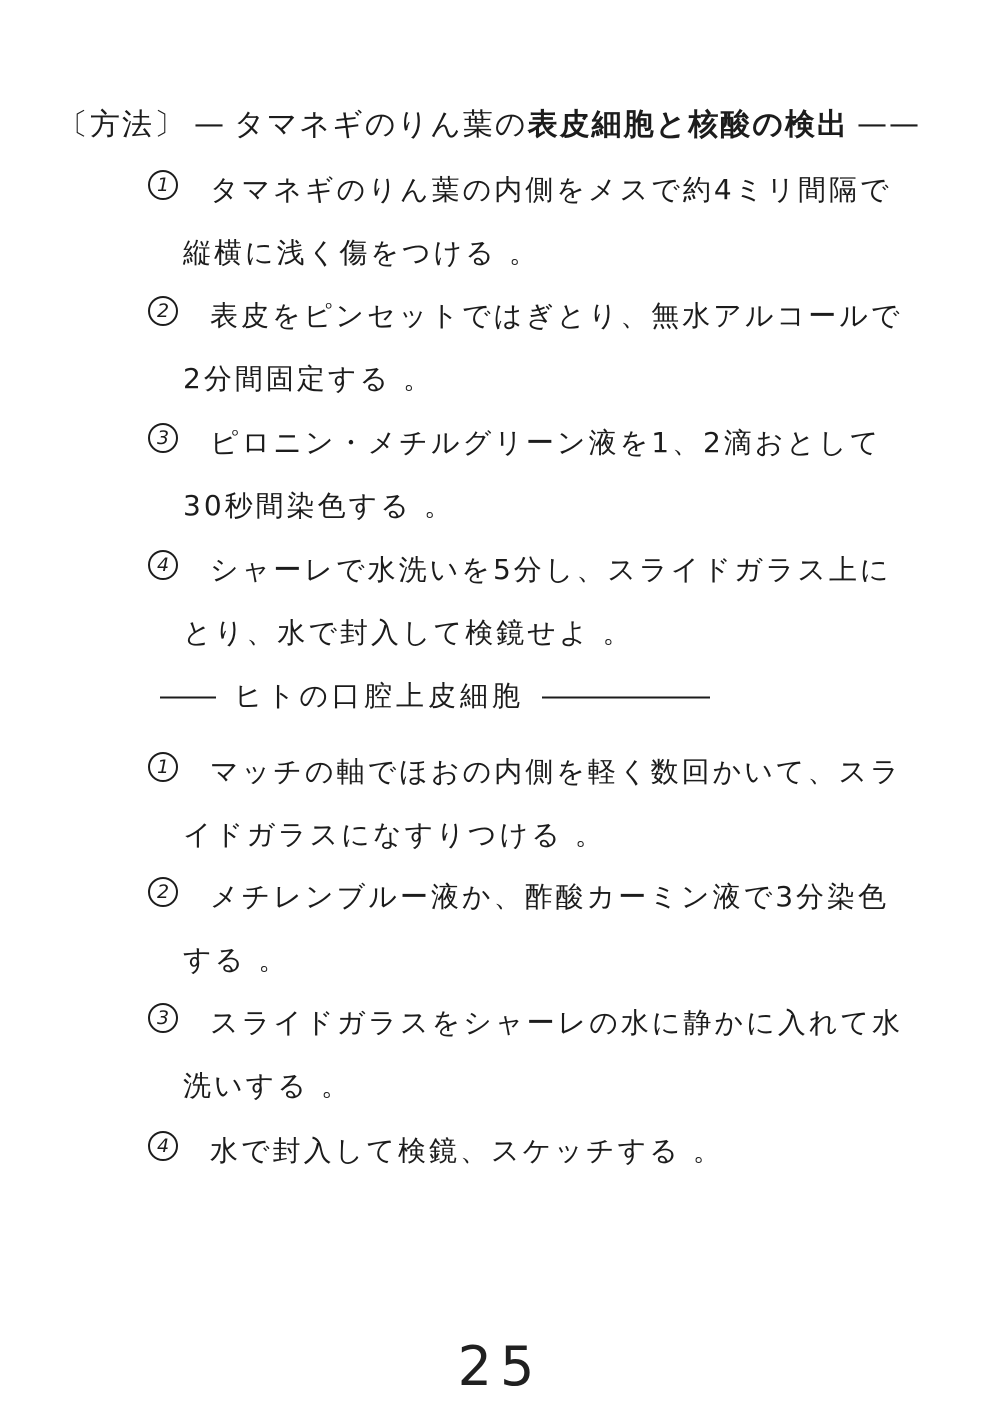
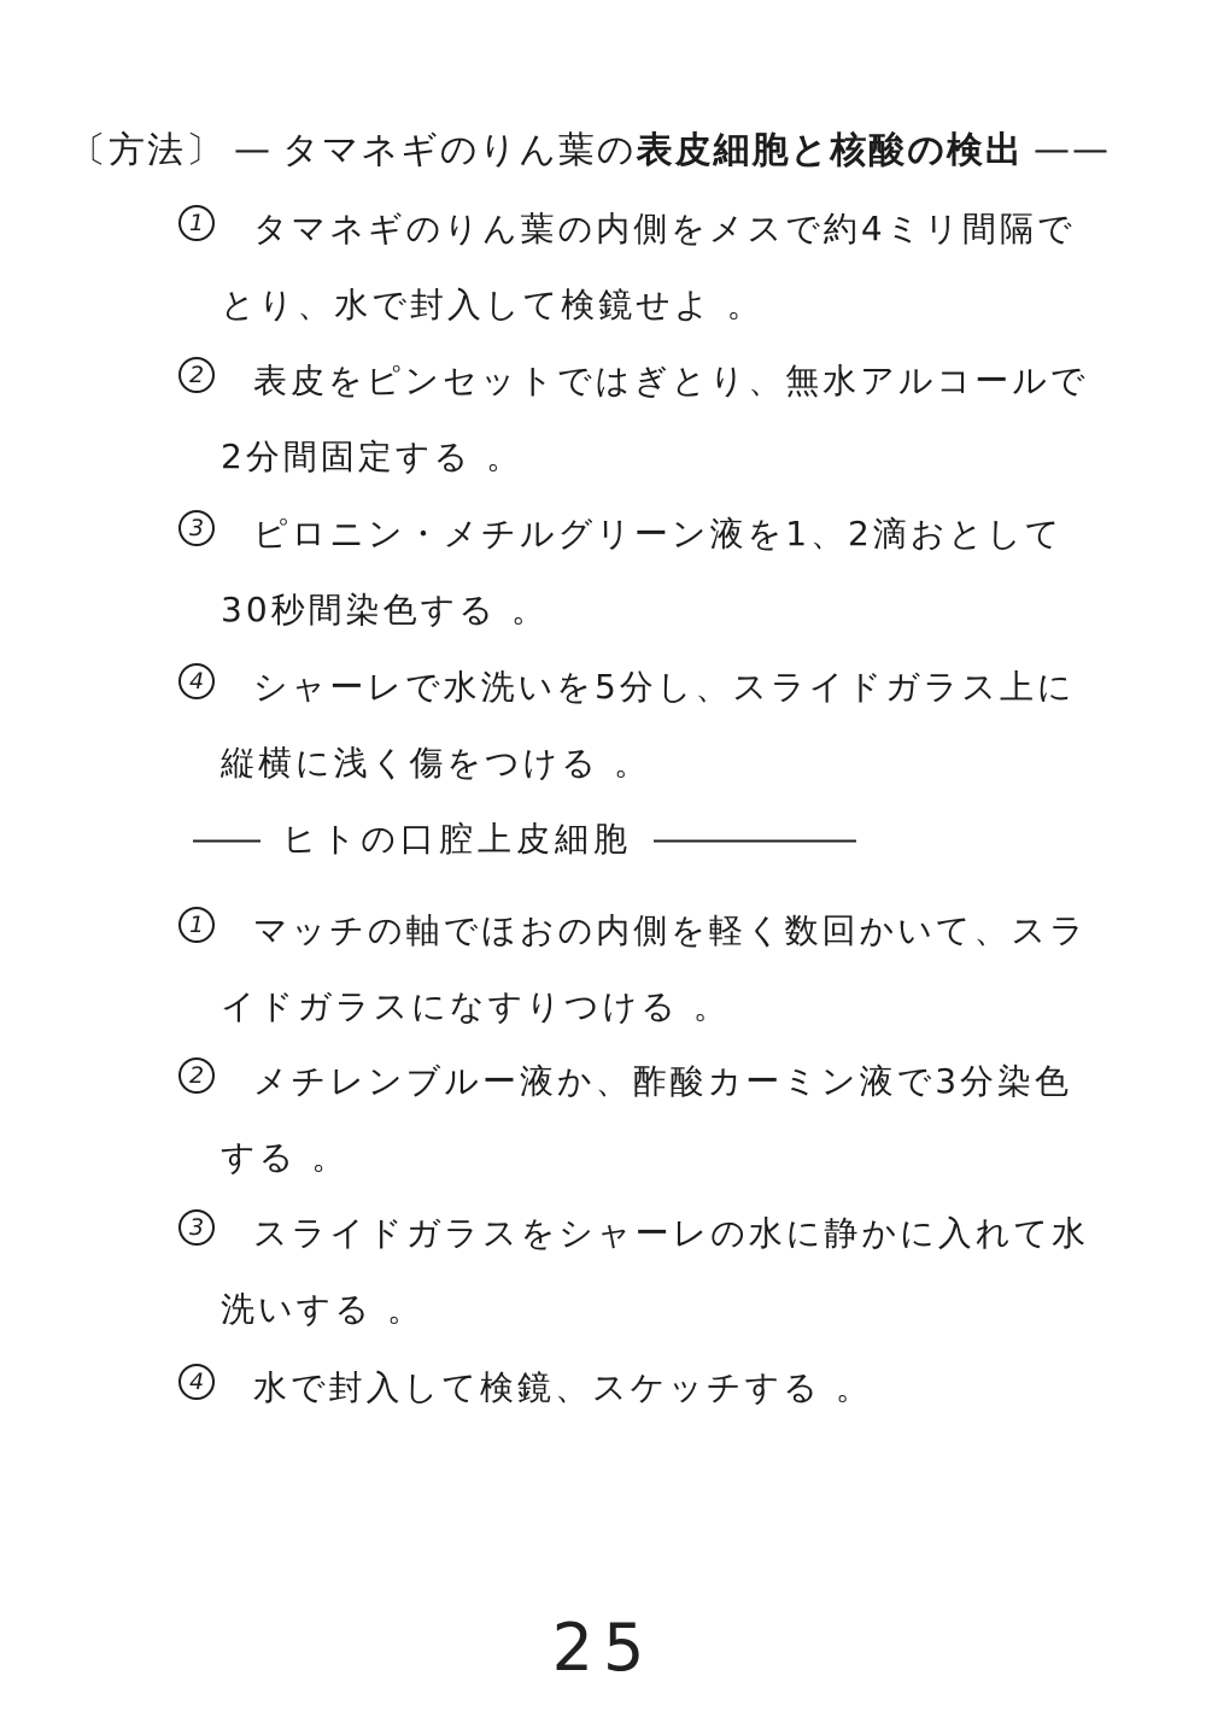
  〔方法〕 — タマネギのりん葉の表皮細胞と核酸の検出 ——
  1
  タマネギのりん葉の内側をメスで約4ミリ間隔で
- 縦横に浅く傷をつける 。
+ とり、水で封入して検鏡せよ 。
  2
  表皮をピンセットではぎとり、無水アルコールで
  2分間固定する 。
  3
  ピロニン・メチルグリーン液を1、2滴おとして
  30秒間染色する 。
  4
  シャーレで水洗いを5分し、スライドガラス上に
- とり、水で封入して検鏡せよ 。
+ 縦横に浅く傷をつける 。
  ―― ヒトの口腔上皮細胞 ――――――
  1
  マッチの軸でほおの内側を軽く数回かいて、スラ
  イドガラスになすりつける 。
  2
  メチレンブルー液か、酢酸カーミン液で3分染色
  する 。
  3
  スライドガラスをシャーレの水に静かに入れて水
  洗いする 。
  4
  水で封入して検鏡、スケッチする 。
  25
